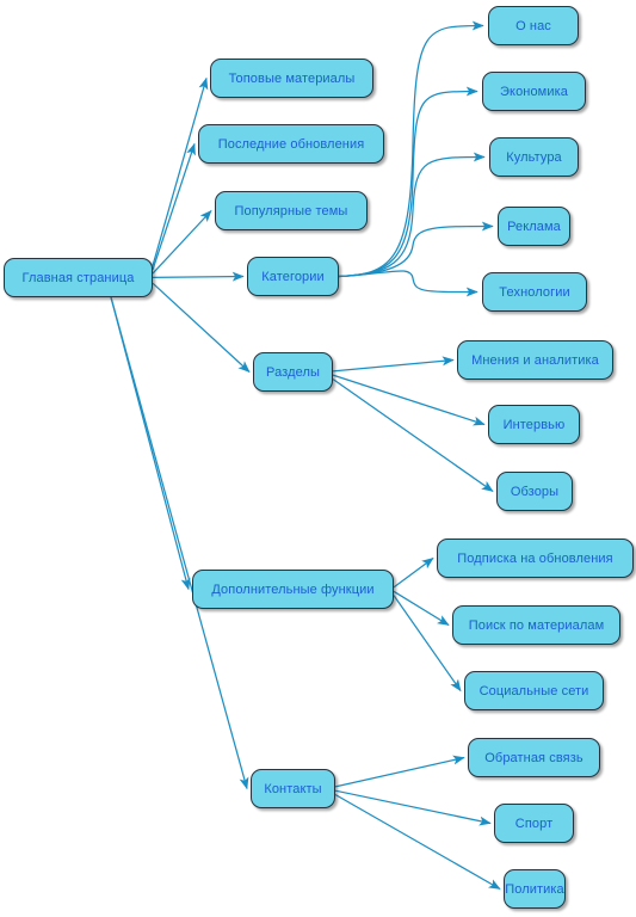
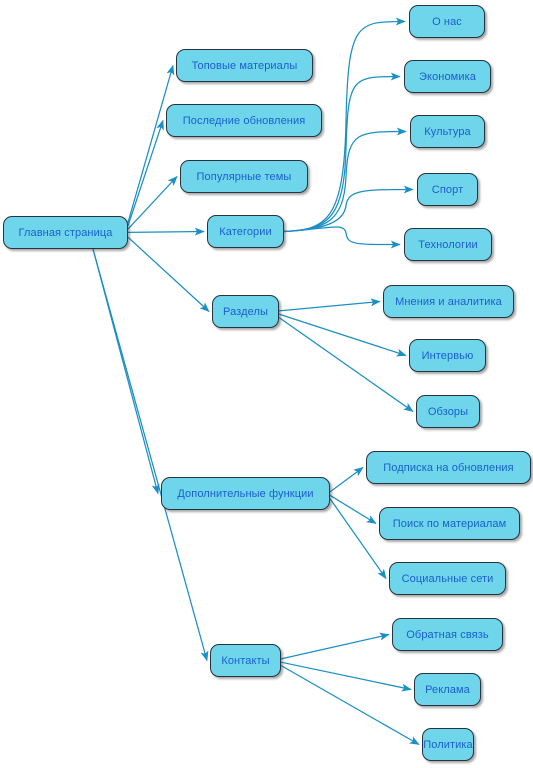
  Главная страница
  Топовые материалы
  Последние обновления
  Популярные темы
  Категории
  Разделы
  Дополнительные функции
  Контакты
  О нас
  Экономика
  Культура
- Реклама
+ Спорт
  Технологии
  Мнения и аналитика
  Интервью
  Обзоры
  Подписка на обновления
  Поиск по материалам
  Социальные сети
  Обратная связь
- Спорт
+ Реклама
  Политика
